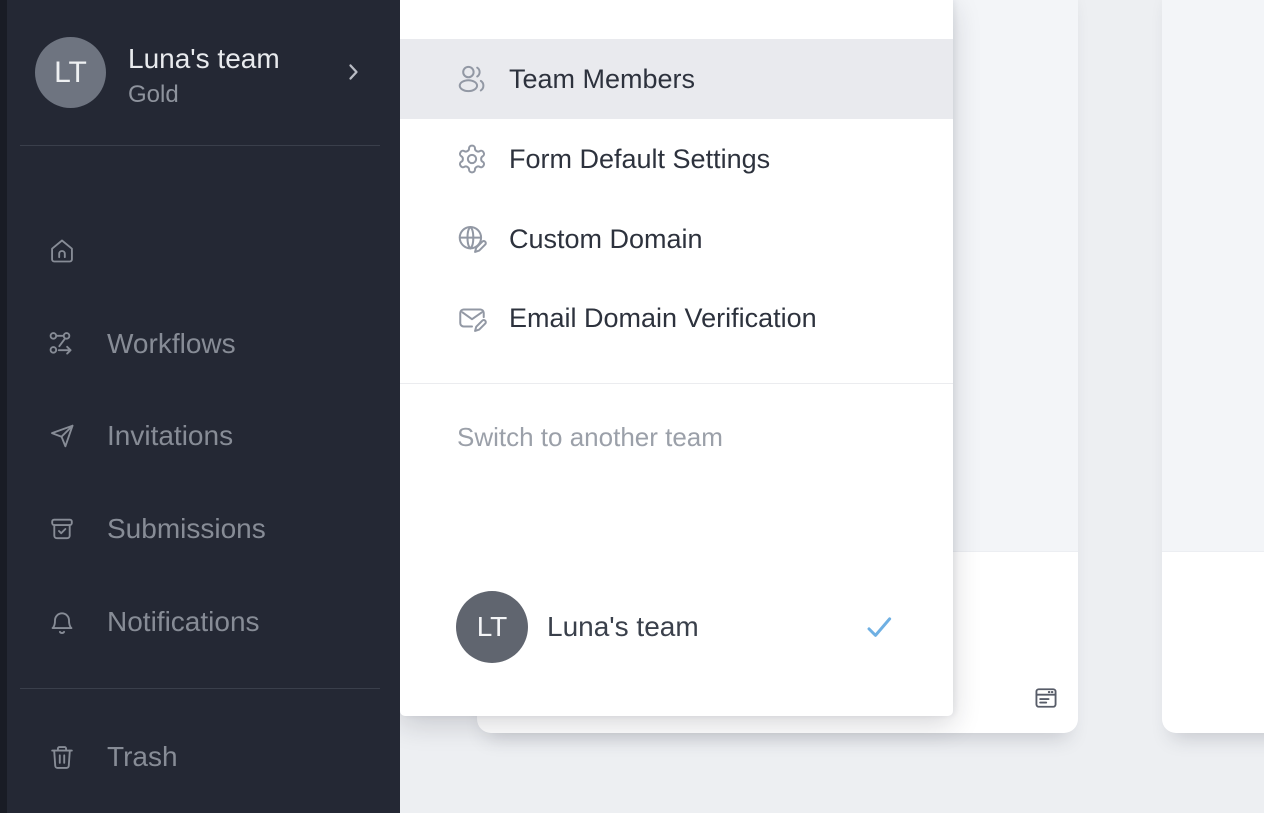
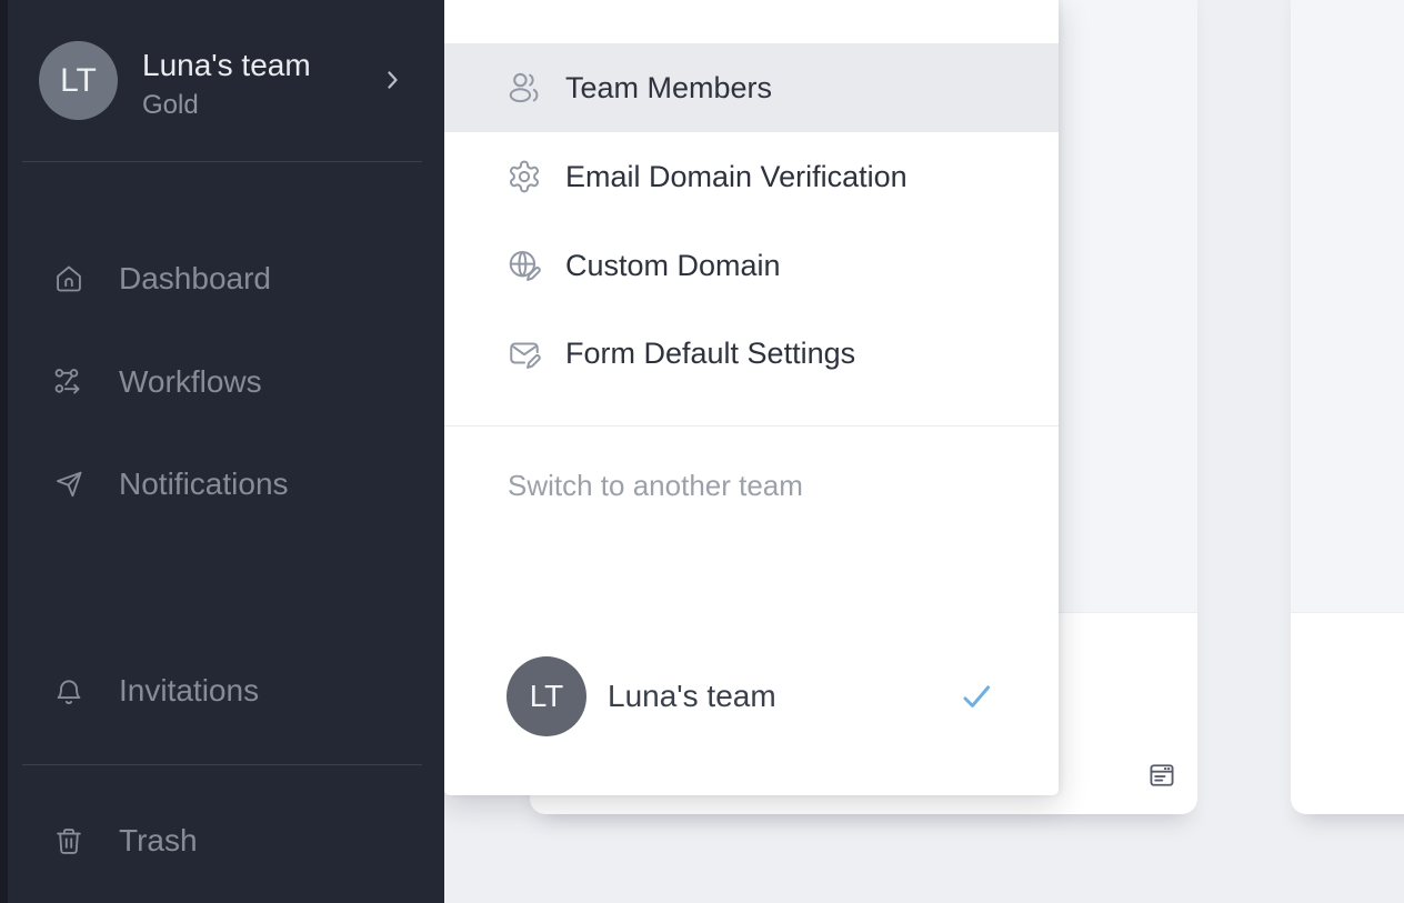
  Team Members
- Form Default Settings
+ Email Domain Verification
  Custom Domain
- Email Domain Verification
+ Form Default Settings
  Switch to another team
  LT
  Luna's team
  LT
  Luna's team
  Gold
+ Dashboard
  Workflows
- Invitations
+ Notifications
- Submissions
- Notifications
+ Invitations
  Trash
